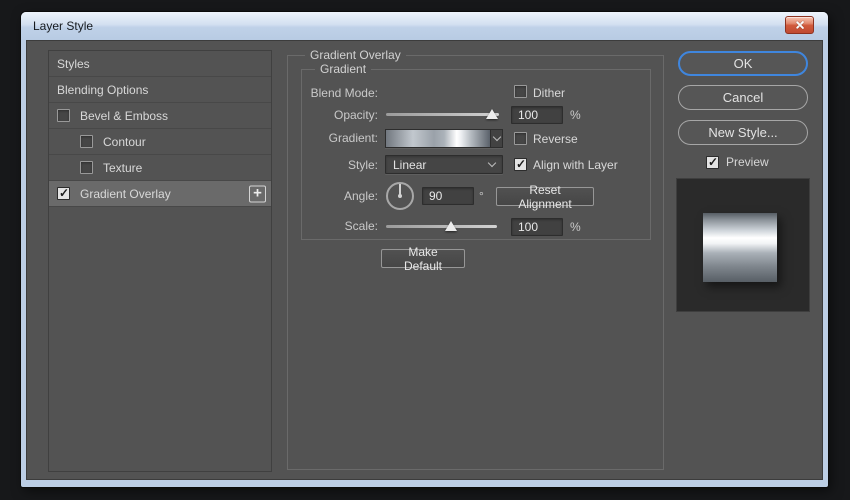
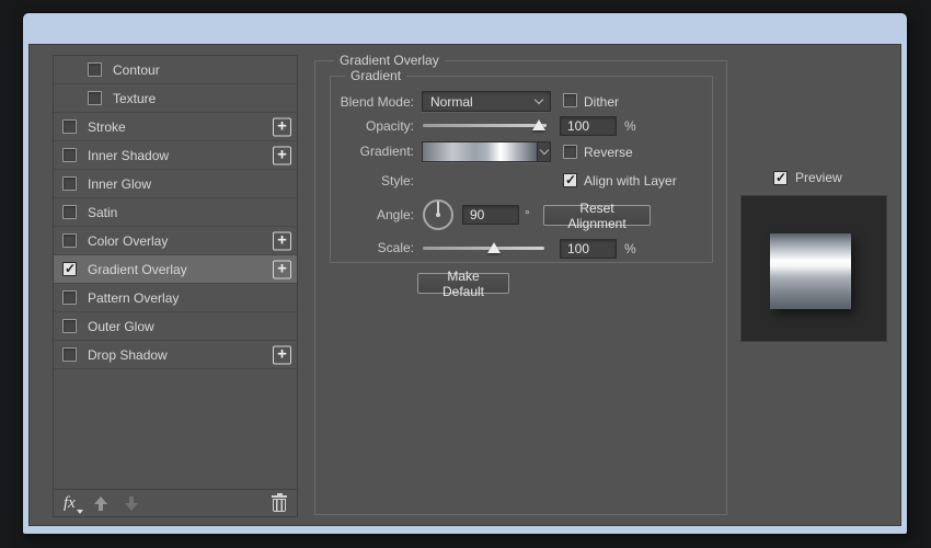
- Layer Style
- Styles
- Blending Options
- Bevel & Emboss
  Contour
  Texture
+ Stroke
+ Inner Shadow
+ Inner Glow
+ Satin
+ Color Overlay
  Gradient Overlay
+ Pattern Overlay
+ Outer Glow
+ Drop Shadow
+ fx
  Gradient Overlay
  Gradient
  Blend Mode:
+ Normal
  Dither
  Opacity:
  100
  %
  Gradient:
  Reverse
  Style:
- Linear
  Align with Layer
  Angle:
  90
  °
  Reset Alignment
  Scale:
  100
  %
  Make Default
- OK
- Cancel
- New Style...
  Preview
